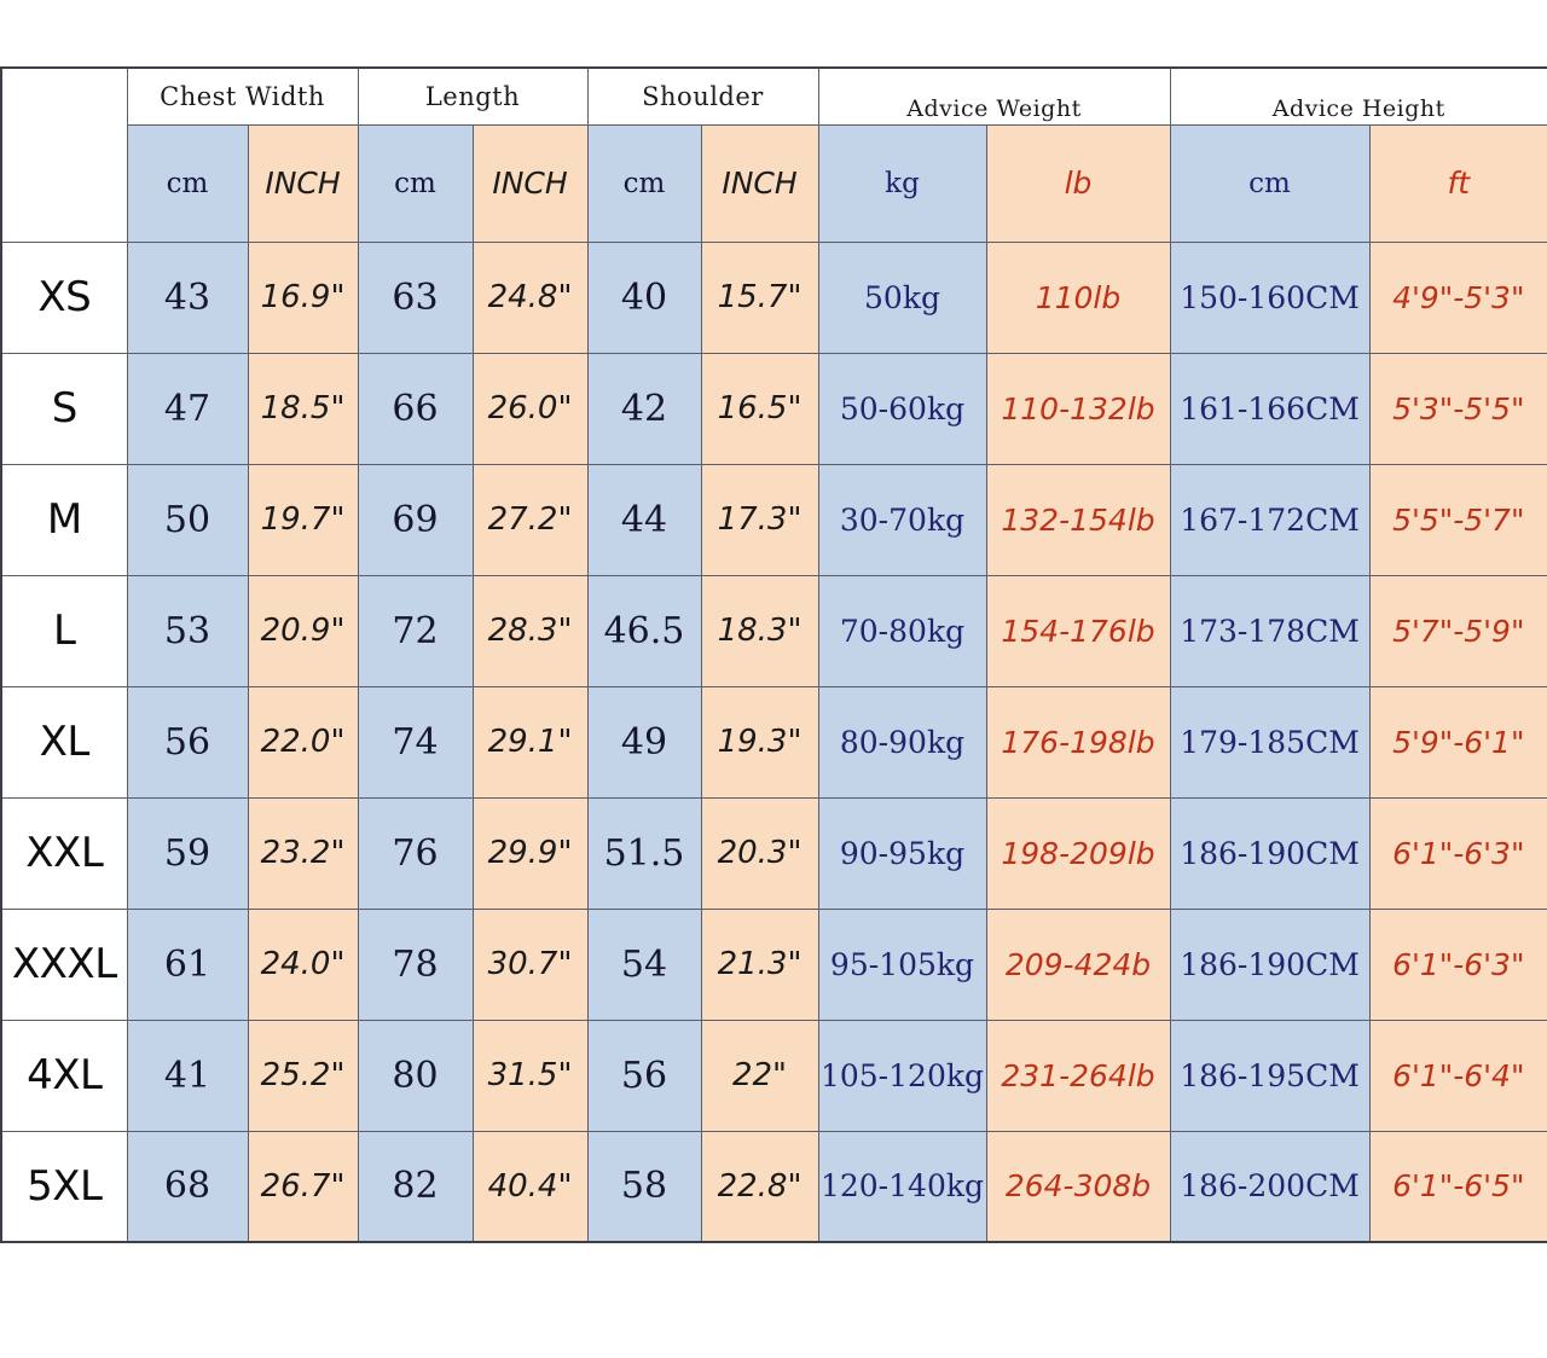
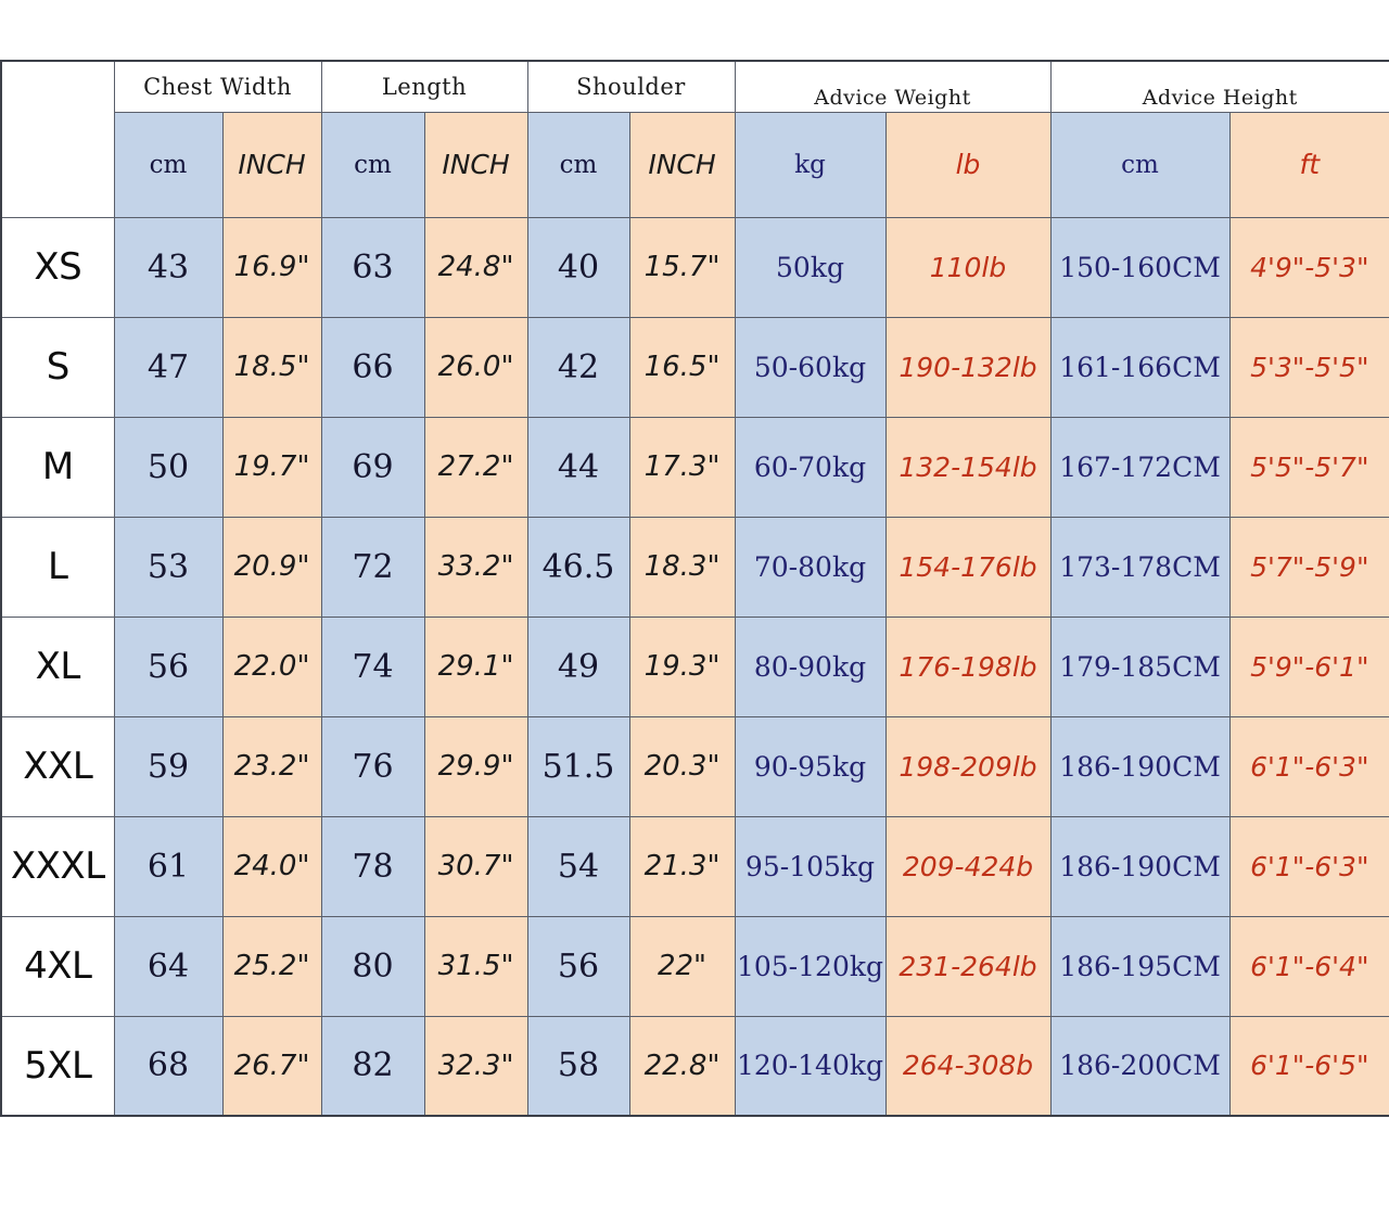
  	Chest Width	Length	Shoulder	Advice Weight	Advice Height
  cm	INCH	cm	INCH	cm	INCH	kg	lb	cm	ft
  XS	43	16.9"	63	24.8"	40	15.7"	50kg	110lb	150-160CM	4'9"-5'3"
- S	47	18.5"	66	26.0"	42	16.5"	50-60kg	110-132lb	161-166CM	5'3"-5'5"
+ S	47	18.5"	66	26.0"	42	16.5"	50-60kg	190-132lb	161-166CM	5'3"-5'5"
- M	50	19.7"	69	27.2"	44	17.3"	30-70kg	132-154lb	167-172CM	5'5"-5'7"
+ M	50	19.7"	69	27.2"	44	17.3"	60-70kg	132-154lb	167-172CM	5'5"-5'7"
- L	53	20.9"	72	28.3"	46.5	18.3"	70-80kg	154-176lb	173-178CM	5'7"-5'9"
+ L	53	20.9"	72	33.2"	46.5	18.3"	70-80kg	154-176lb	173-178CM	5'7"-5'9"
  XL	56	22.0"	74	29.1"	49	19.3"	80-90kg	176-198lb	179-185CM	5'9"-6'1"
  XXL	59	23.2"	76	29.9"	51.5	20.3"	90-95kg	198-209lb	186-190CM	6'1"-6'3"
  XXXL	61	24.0"	78	30.7"	54	21.3"	95-105kg	209-424b	186-190CM	6'1"-6'3"
- 4XL	41	25.2"	80	31.5"	56	22"	105-120kg	231-264lb	186-195CM	6'1"-6'4"
+ 4XL	64	25.2"	80	31.5"	56	22"	105-120kg	231-264lb	186-195CM	6'1"-6'4"
- 5XL	68	26.7"	82	40.4"	58	22.8"	120-140kg	264-308b	186-200CM	6'1"-6'5"
+ 5XL	68	26.7"	82	32.3"	58	22.8"	120-140kg	264-308b	186-200CM	6'1"-6'5"
